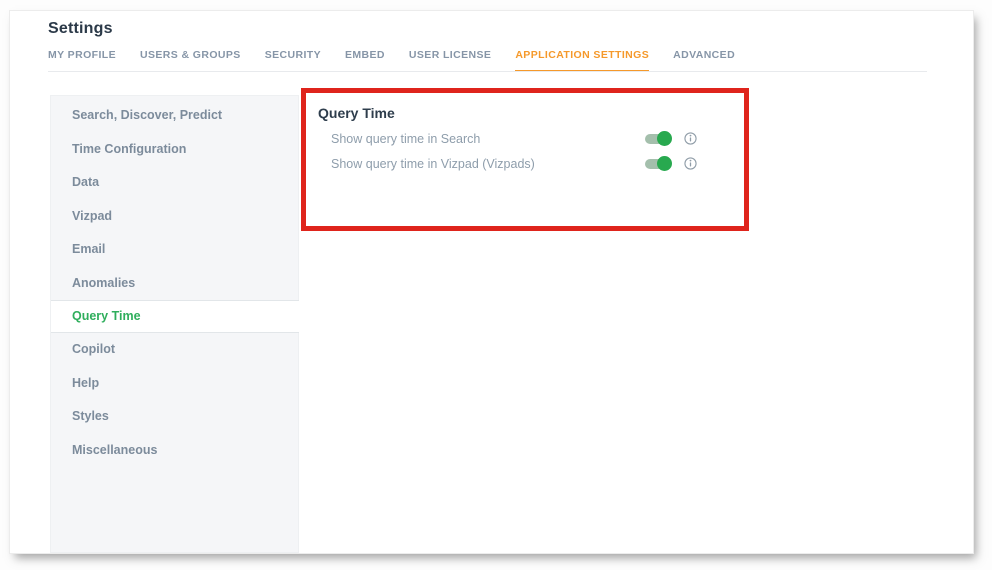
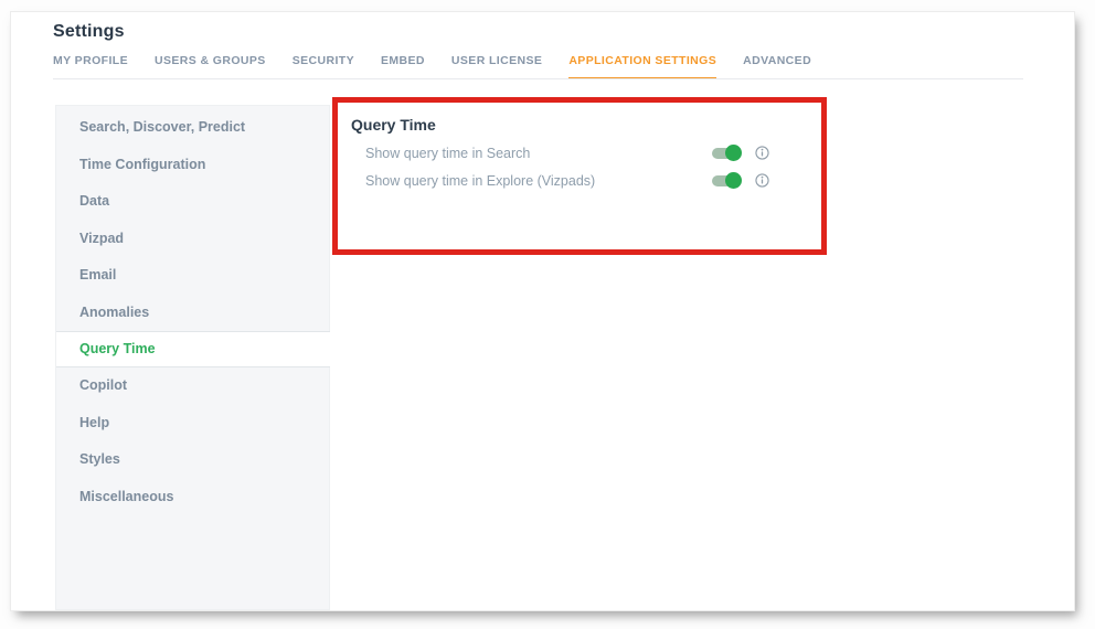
  Settings
  MY PROFILE
  USERS & GROUPS
  SECURITY
  EMBED
  USER LICENSE
  APPLICATION SETTINGS
  ADVANCED
  Search, Discover, Predict
  Time Configuration
  Data
  Vizpad
  Email
  Anomalies
  Query Time
  Copilot
  Help
  Styles
  Miscellaneous
  Query Time
  Show query time in Search
- Show query time in Vizpad (Vizpads)
+ Show query time in Explore (Vizpads)
